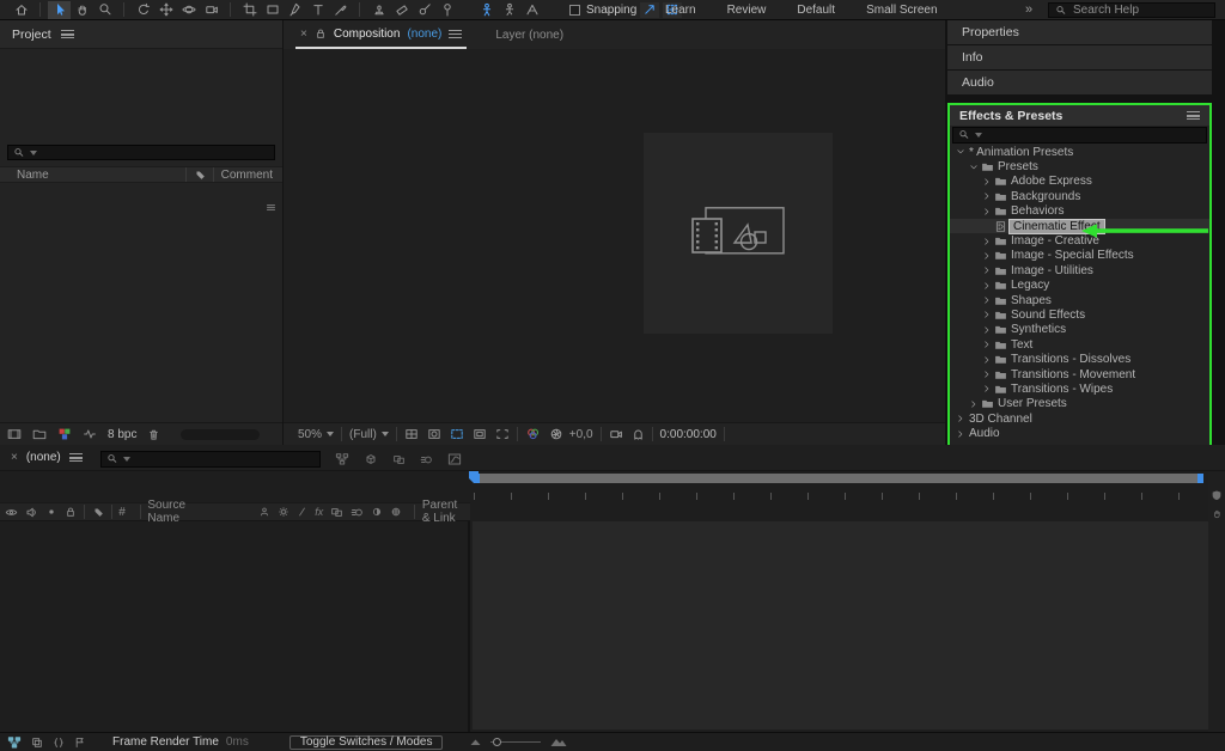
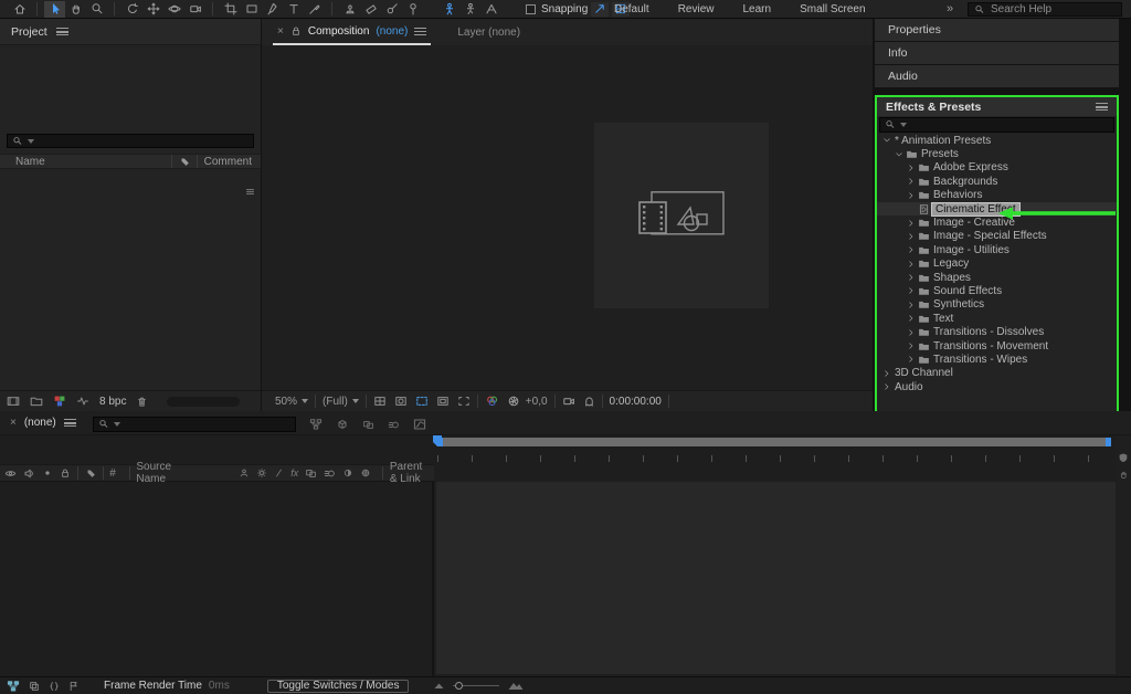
  Snapping
- Learn
+ Default
  Review
- Default
+ Learn
  Small Screen
  »
  Search Help
  Project
  Name
  Comment
  8 bpc
  ×
  Composition
  (none)
  Layer (none)
  50%
  (Full)
  +0,0
  0:00:00:00
  Properties
  Info
  Audio
  Effects & Presets
  * Animation Presets
  Presets
  Adobe Express
  Backgrounds
  Behaviors
  Cinematic Effet
  Image - Creative
  Image - Special Effects
  Image - Utilities
  Legacy
  Shapes
  Sound Effects
  Synthetics
  Text
  Transitions - Dissolves
  Transitions - Movement
  Transitions - Wipes
- User Presets
  3D Channel
  Audio
  ×
  (none)
  #
  Source Name
  fx
  Parent & Link
  Frame Render Time
  0ms
  Toggle Switches / Modes
